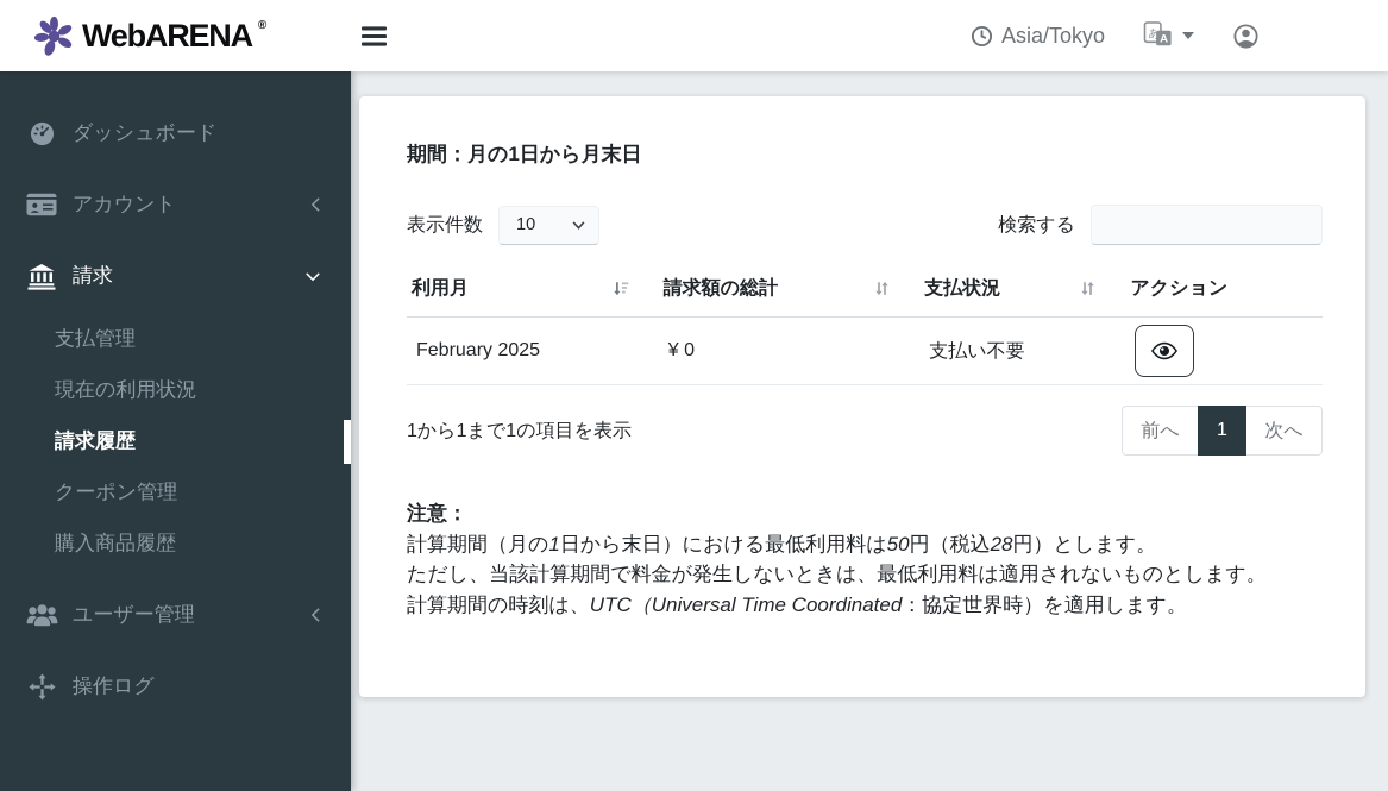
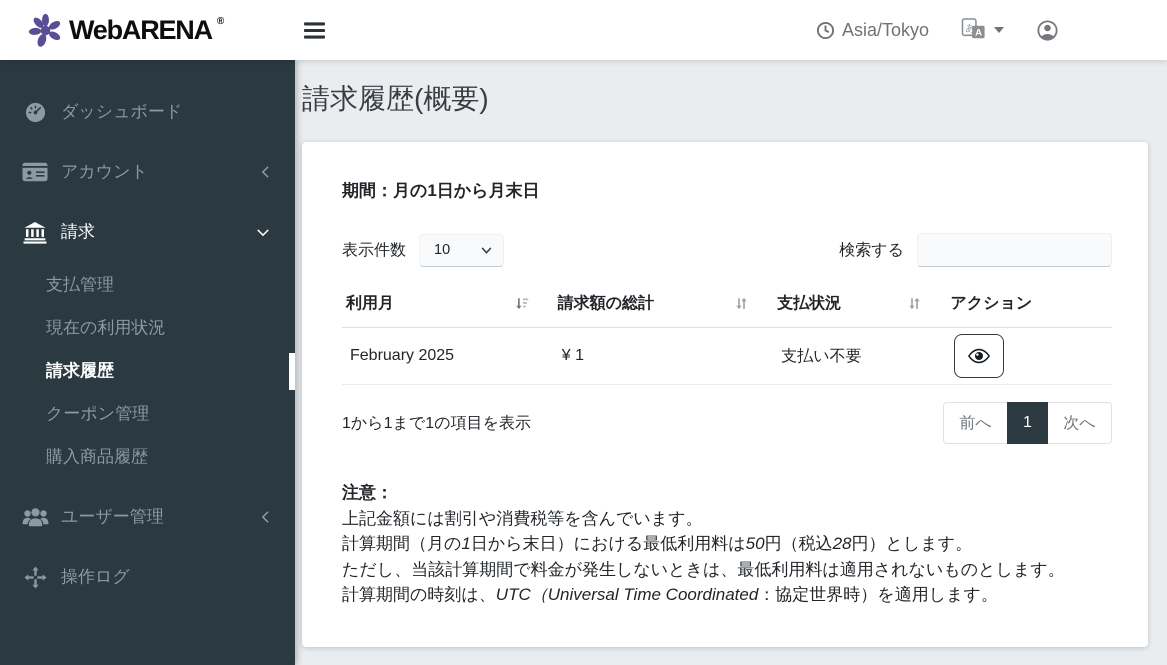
  WebARENA
  ®
  Asia/Tokyo
  あ
  A
  ダッシュボード
  アカウント
  請求
  支払管理
  現在の利用状況
  請求履歴
  クーポン管理
  購入商品履歴
  ユーザー管理
  操作ログ
+ 請求履歴(概要)
  期間：月の1日から月末日
  表示件数
  10
  検索する
  利用月	請求額の総計	支払状況	アクション
- February 2025	¥ 0	支払い不要
+ February 2025	¥ 1	支払い不要
  1から1まで1の項目を表示
  前へ
  1
  次へ
  注意：
+ 上記金額には割引や消費税等を含んでいます。
  計算期間（月の1日から末日）における最低利用料は50円（税込28円）とします。
  ただし、当該計算期間で料金が発生しないときは、最低利用料は適用されないものとします。
  計算期間の時刻は、UTC（Universal Time Coordinated：協定世界時）を適用します。
